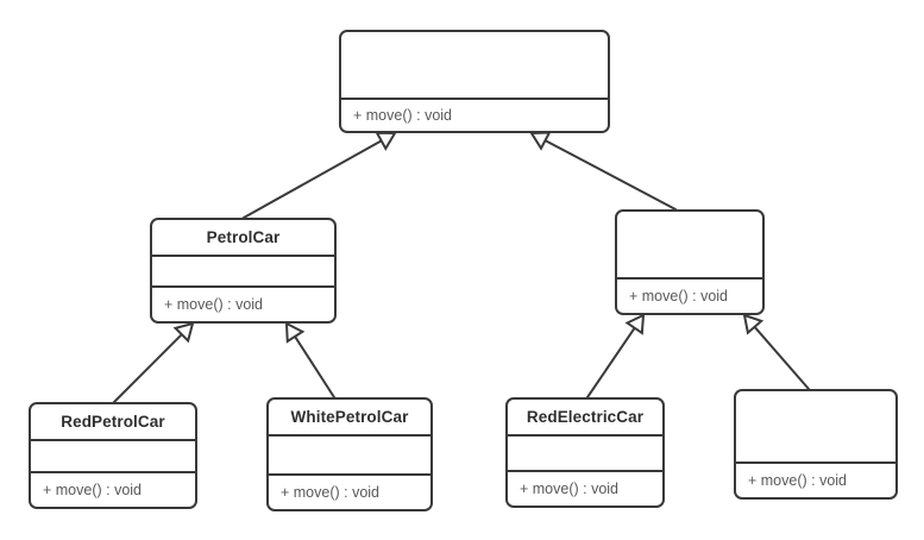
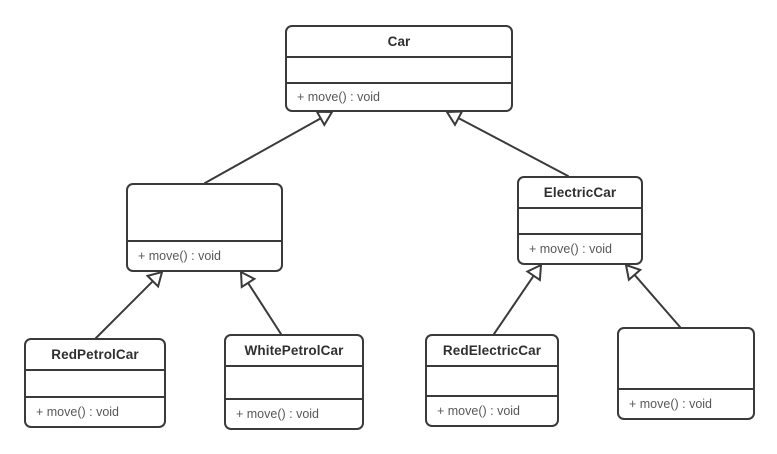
+ Car
  + move() : void
- PetrolCar
  + move() : void
+ ElectricCar
  + move() : void
  RedPetrolCar
  + move() : void
  WhitePetrolCar
  + move() : void
  RedElectricCar
  + move() : void
  + move() : void
